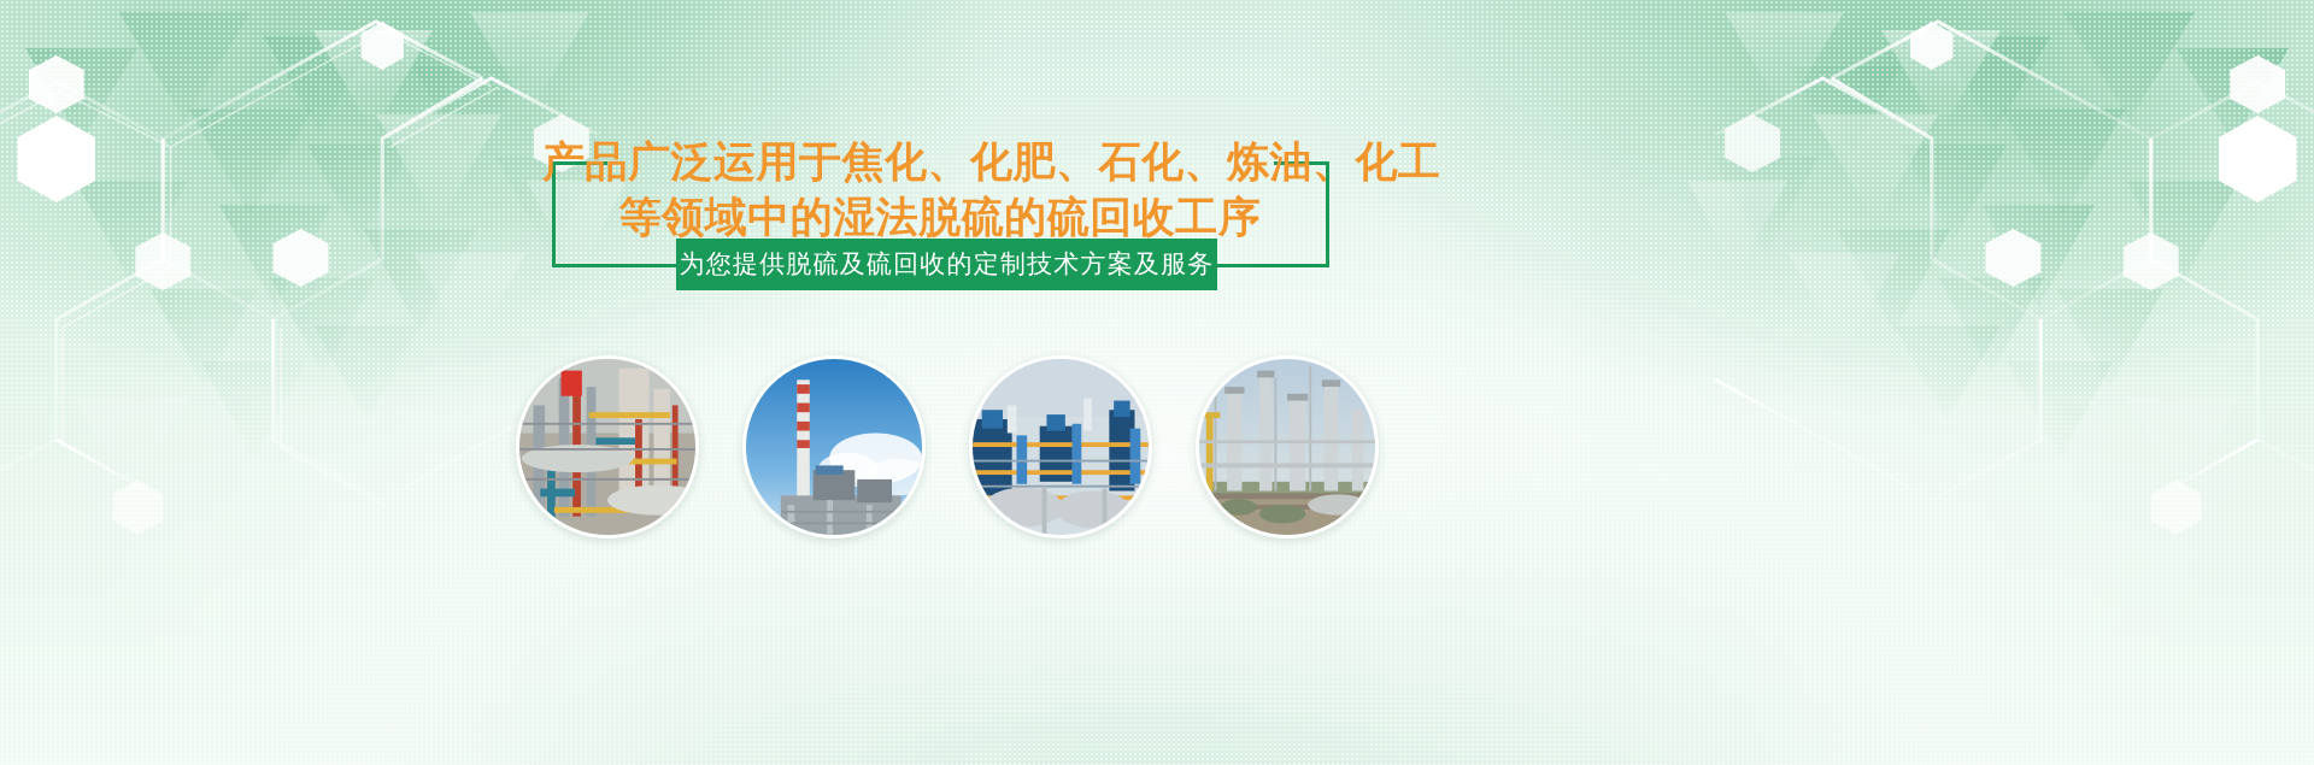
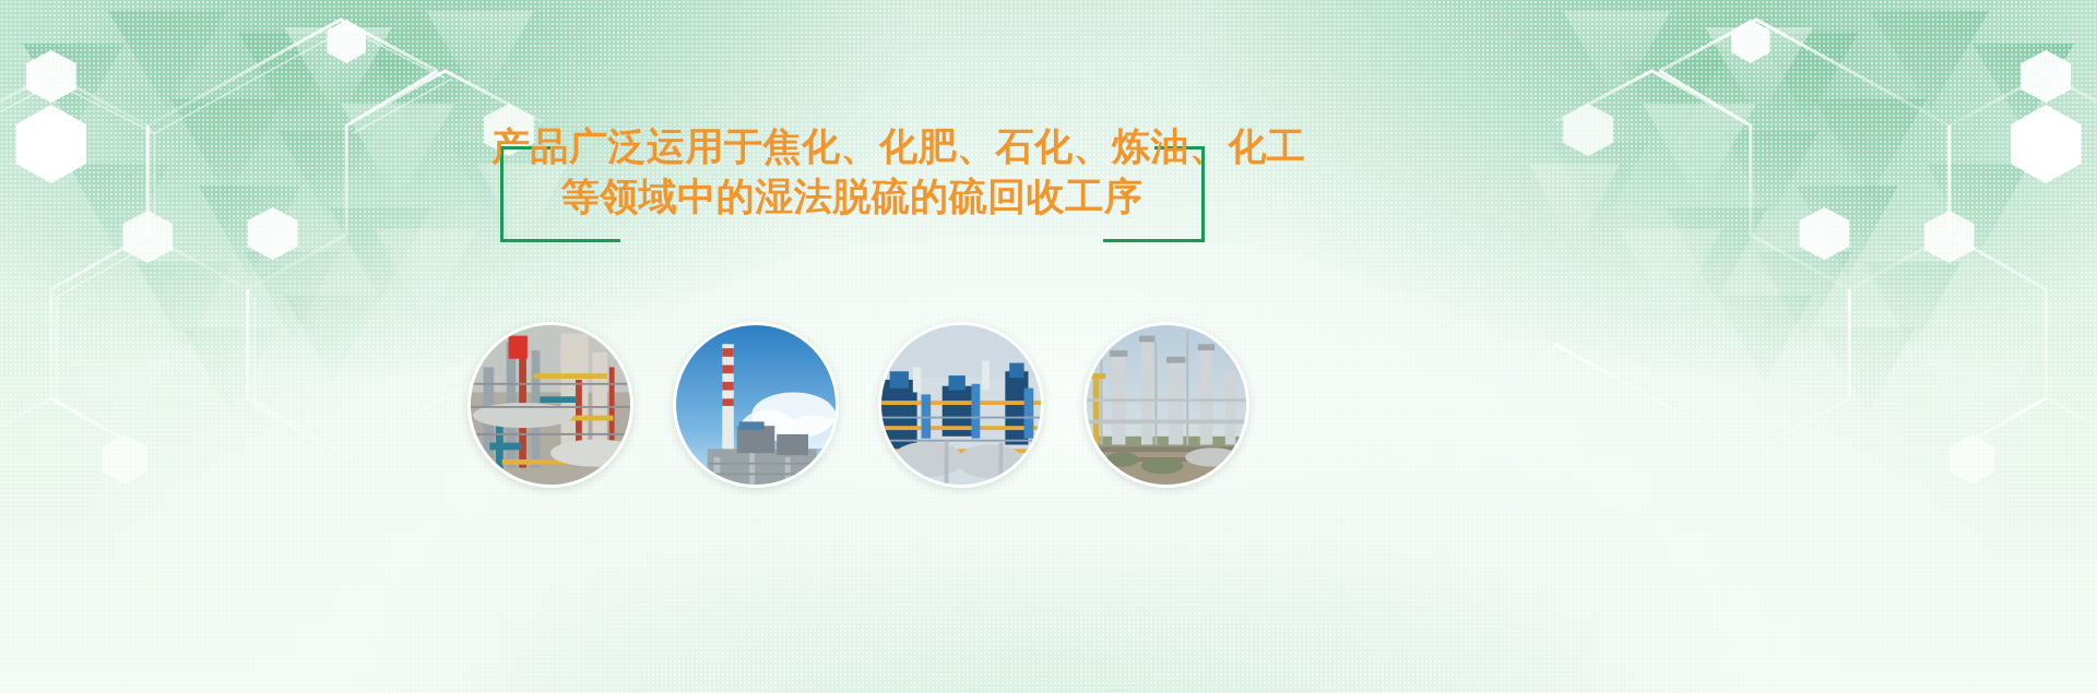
  产品广泛运用于焦化、化肥、石化、炼油、化工
  等领域中的湿法脱硫的硫回收工序
- 为您提供脱硫及硫回收的定制技术方案及服务
